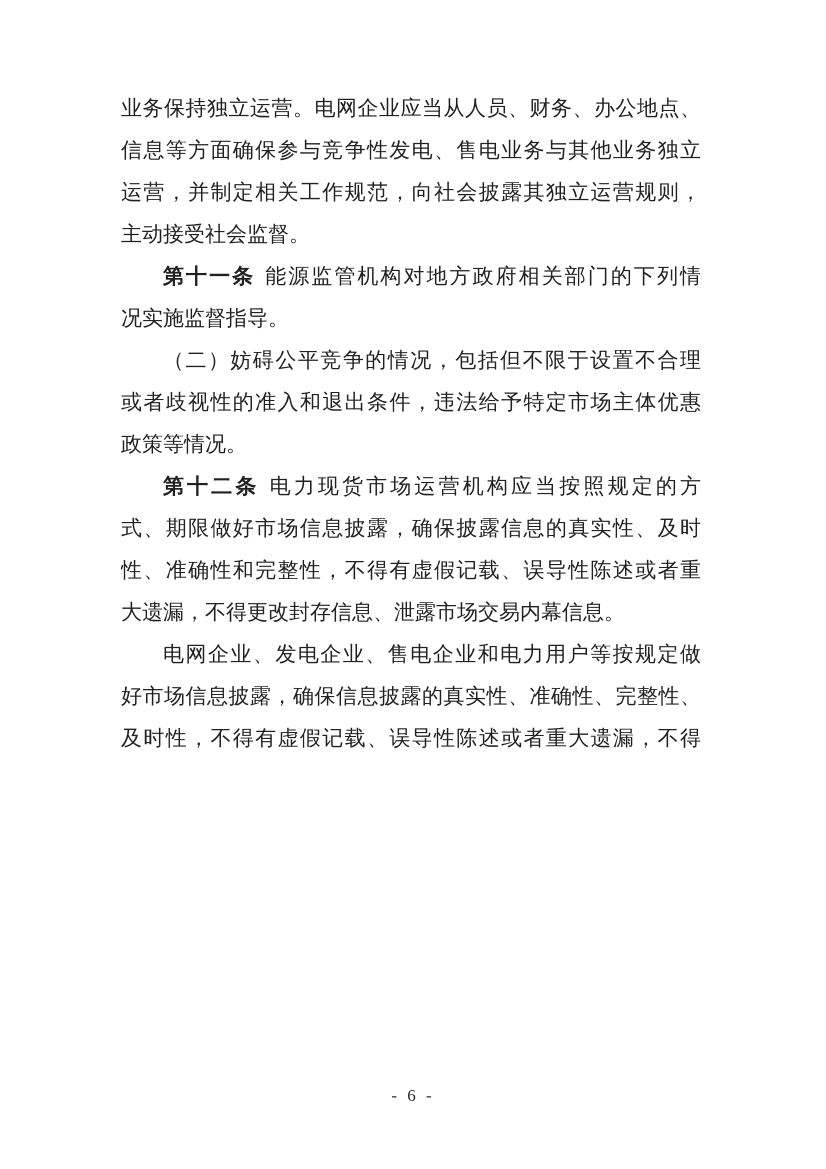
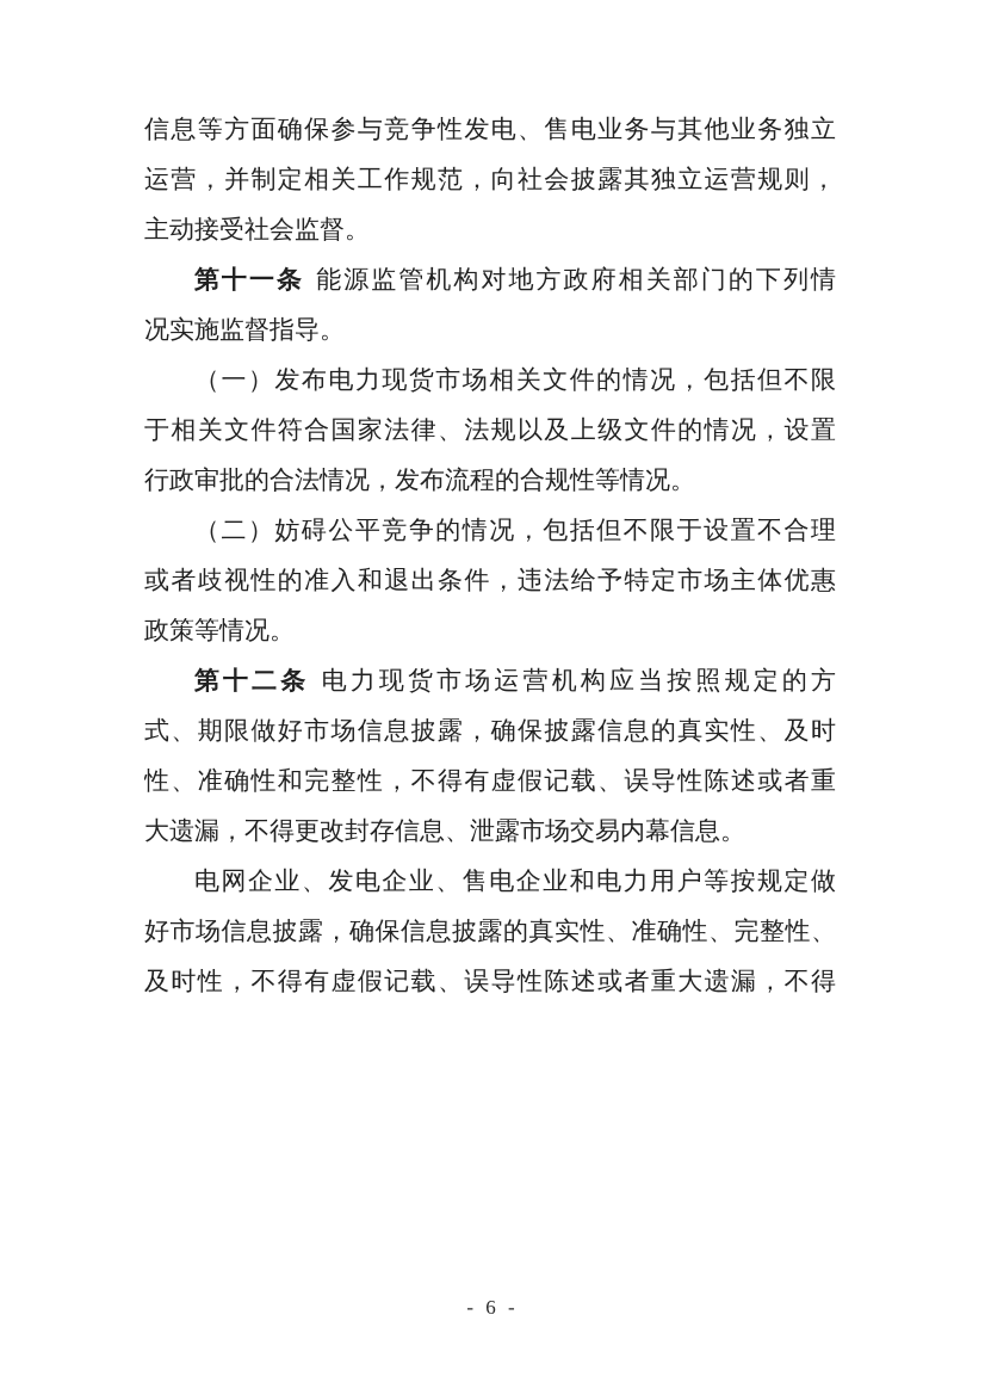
- 业务保持独立运营。电网企业应当从人员、财务、办公地点、
  信息等方面确保参与竞争性发电、售电业务与其他业务独立
  运营，并制定相关工作规范，向社会披露其独立运营规则，
  主动接受社会监督。
  第十一条 能源监管机构对地方政府相关部门的下列情
  况实施监督指导。
+ （一）发布电力现货市场相关文件的情况，包括但不限
+ 于相关文件符合国家法律、法规以及上级文件的情况，设置
+ 行政审批的合法情况，发布流程的合规性等情况。
  （二）妨碍公平竞争的情况，包括但不限于设置不合理
  或者歧视性的准入和退出条件，违法给予特定市场主体优惠
  政策等情况。
  第十二条 电力现货市场运营机构应当按照规定的方
  式、期限做好市场信息披露，确保披露信息的真实性、及时
  性、准确性和完整性，不得有虚假记载、误导性陈述或者重
  大遗漏，不得更改封存信息、泄露市场交易内幕信息。
  电网企业、发电企业、售电企业和电力用户等按规定做
  好市场信息披露，确保信息披露的真实性、准确性、完整性、
  及时性，不得有虚假记载、误导性陈述或者重大遗漏，不得
  - 6 -
